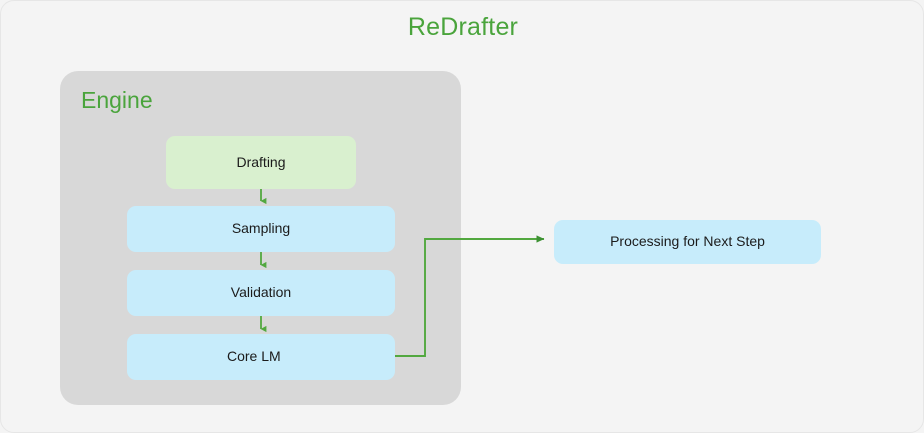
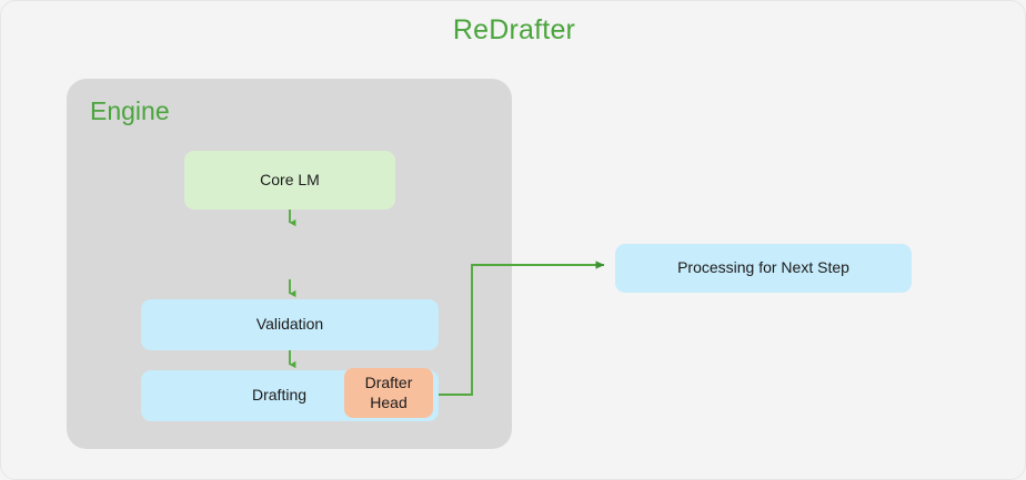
  ReDrafter
  Engine
- Drafting
+ Core LM
- Sampling
  Validation
- Core LM
+ Drafting
+ Drafter
+ Head
  Processing for Next Step
